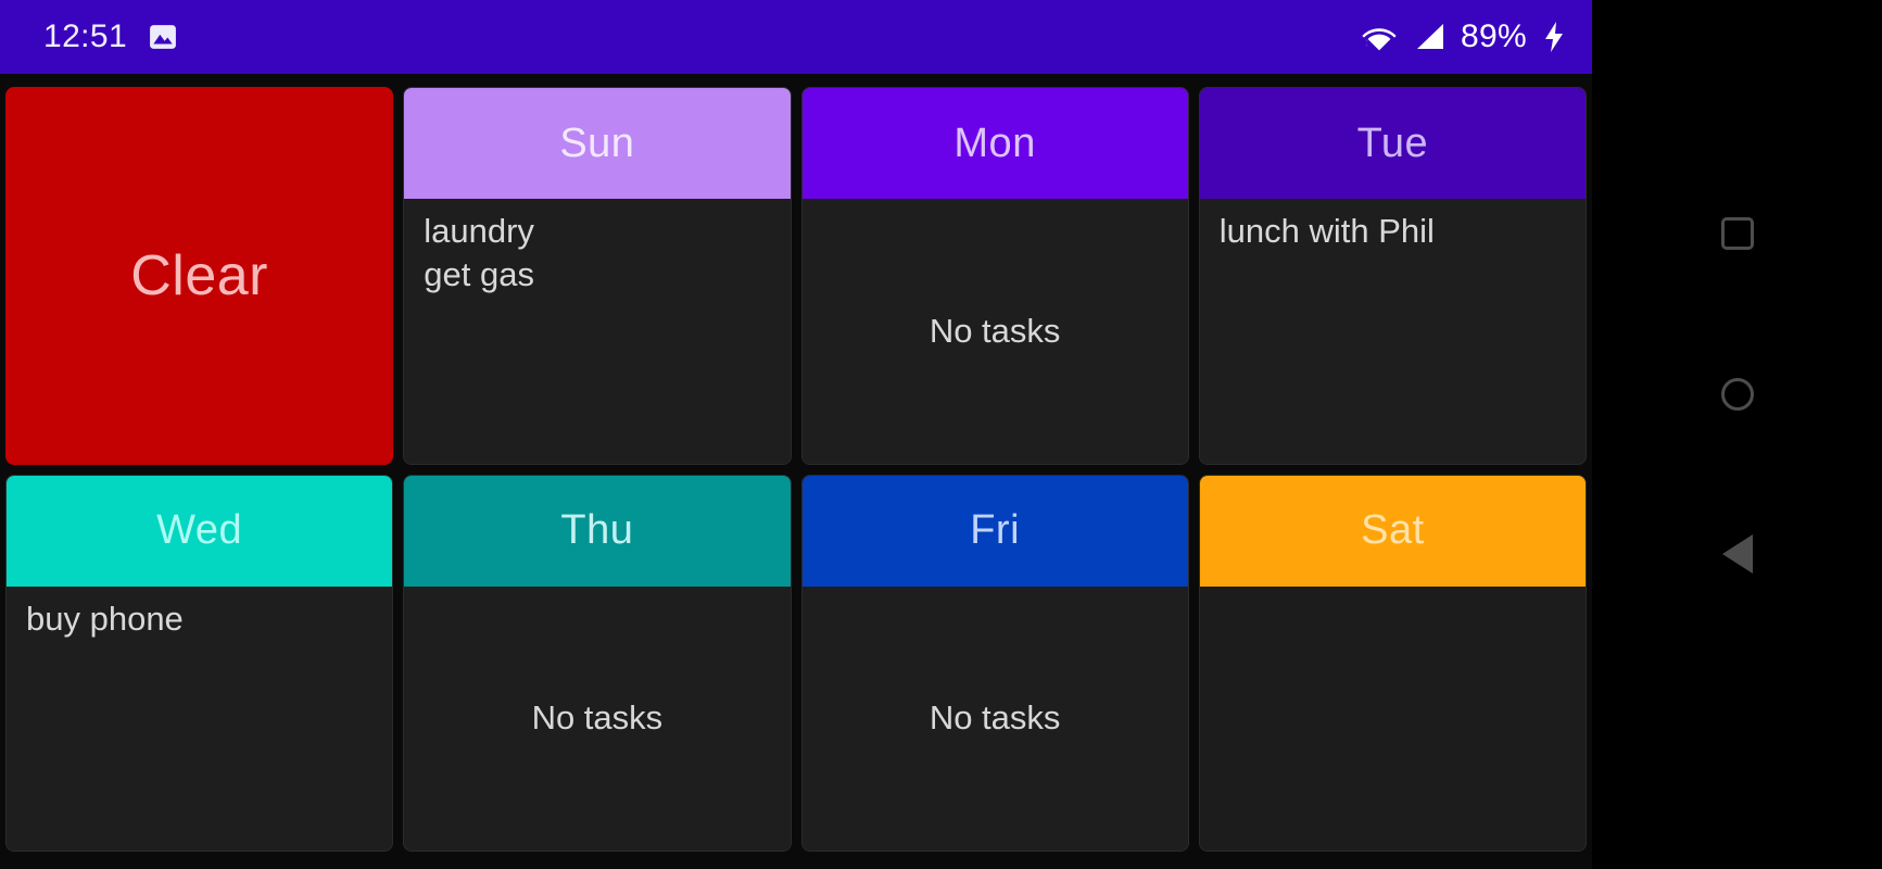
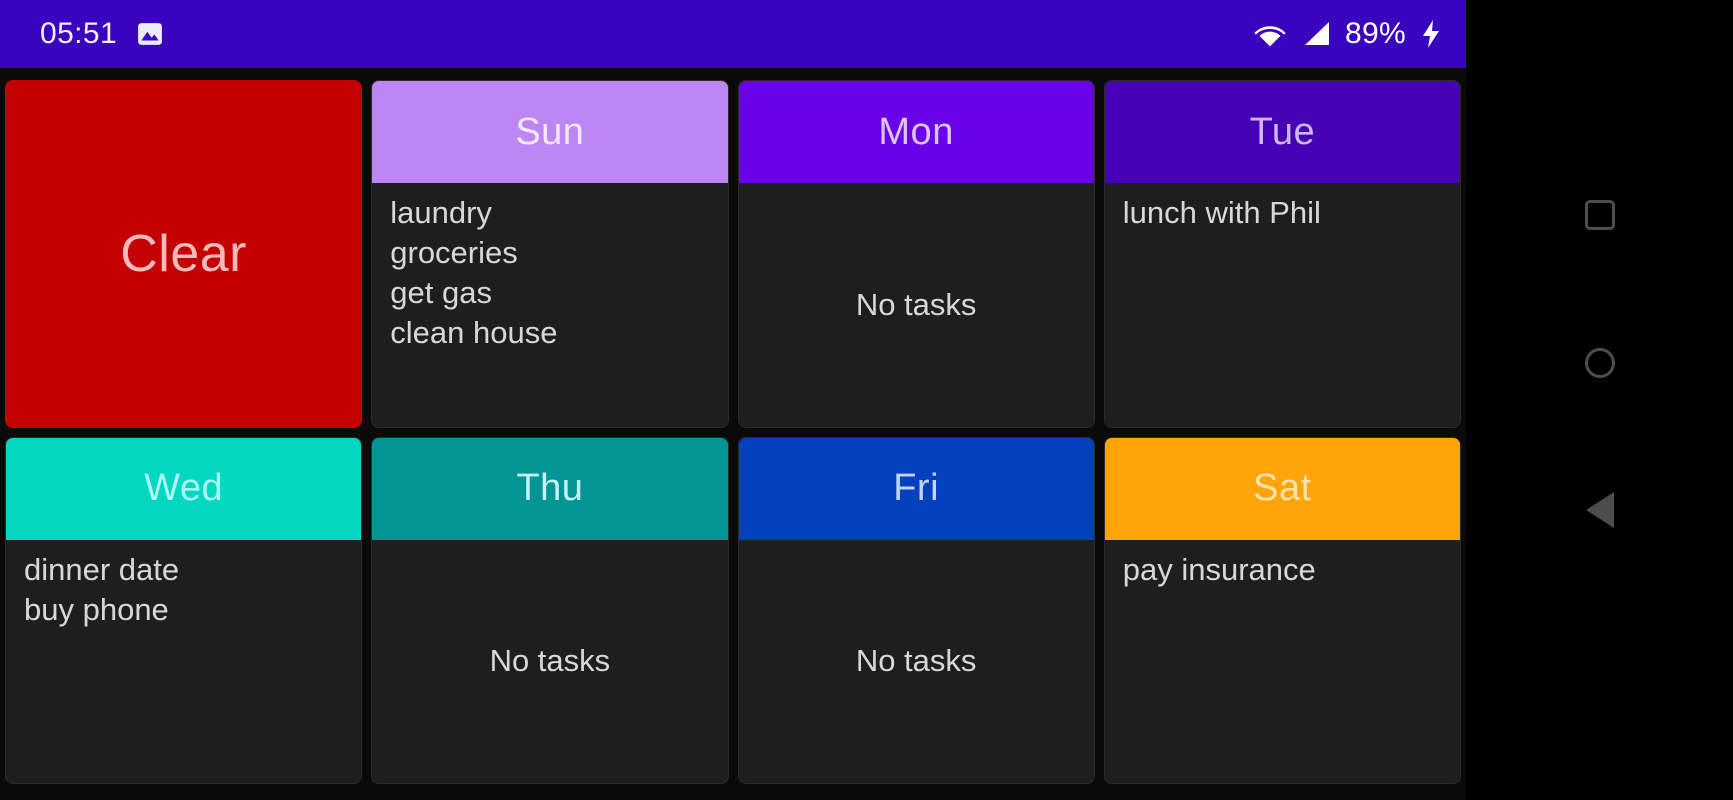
- 12:51
+ 05:51
  89%
  Clear
  Sun
  laundry
+ groceries
  get gas
+ clean house
  Mon
  No tasks
  Tue
  lunch with Phil
  Wed
+ dinner date
  buy phone
  Thu
  No tasks
  Fri
  No tasks
  Sat
+ pay insurance
